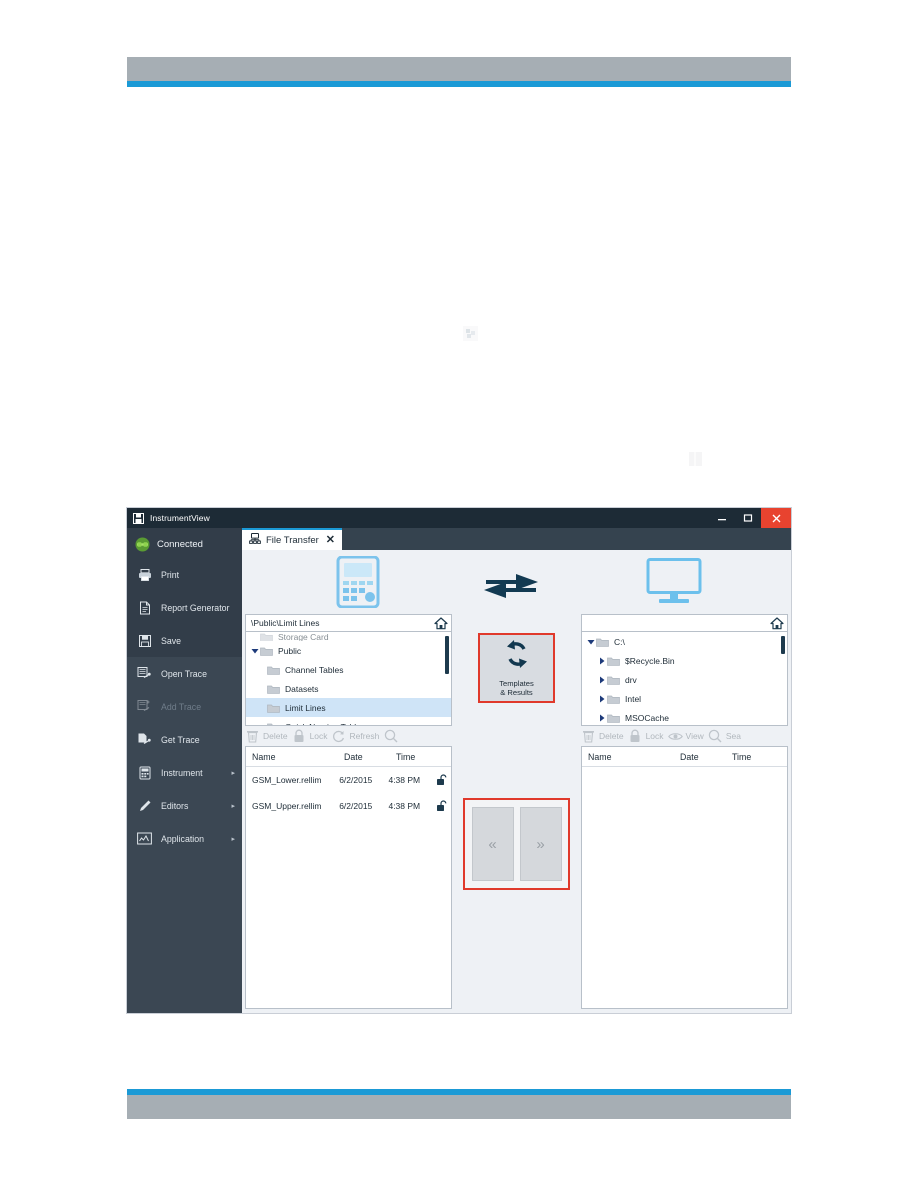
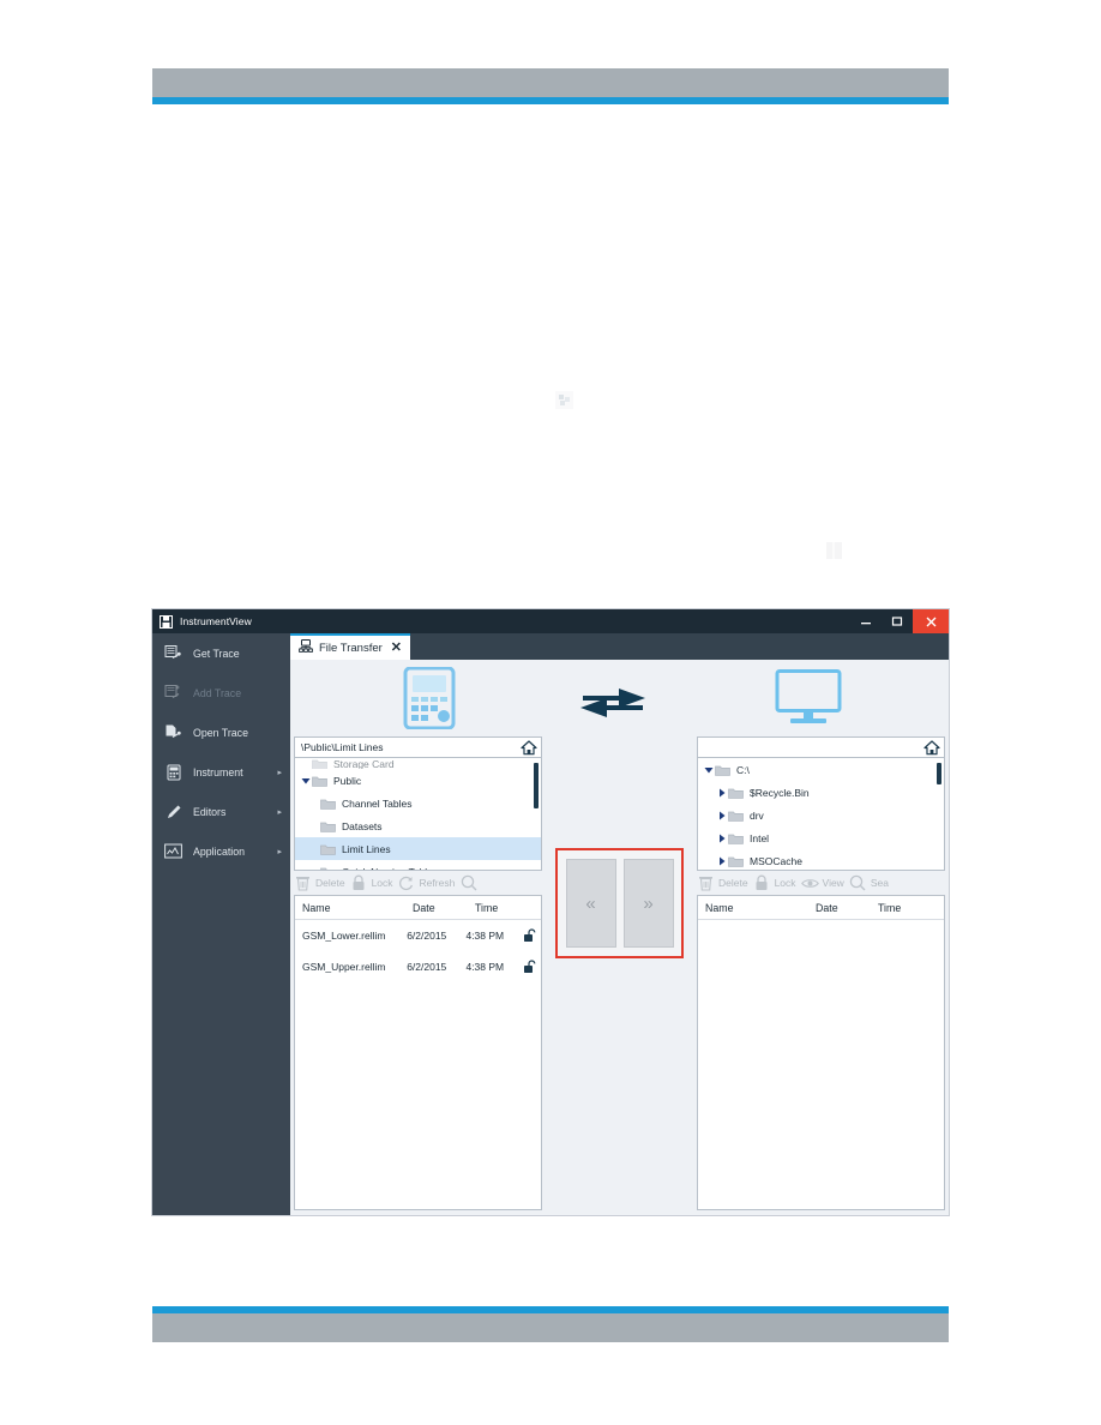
  InstrumentView
- Connected
- Print
- Report Generator
- Save
- Open Trace
+ Get Trace
  Add Trace
- Get Trace
+ Open Trace
  Instrument
  Editors
  Application
  File Transfer
  ✕
  \Public\Limit Lines
  Storage Card
  Public
  Channel Tables
  Datasets
  Limit Lines
  Delete
  Lock
  Refresh
  Name
  Date
  Time
  GSM_Lower.rellim
  6/2/2015
  4:38 PM
  GSM_Upper.rellim
  6/2/2015
  4:38 PM
- Templates
- & Results
  «
  »
  C:\
  $Recycle.Bin
  drv
  Intel
  MSOCache
  Delete
  Lock
  View
  Sea
  Name
  Date
  Time
